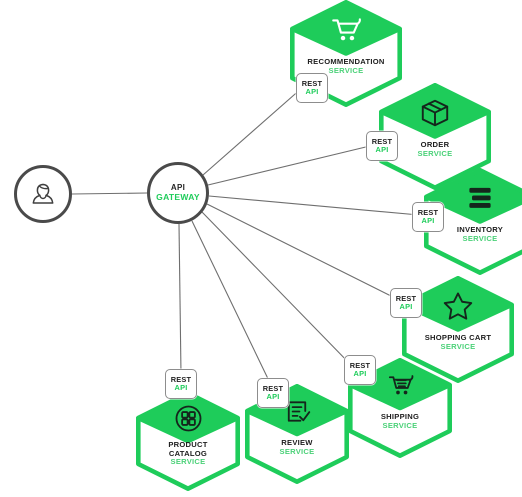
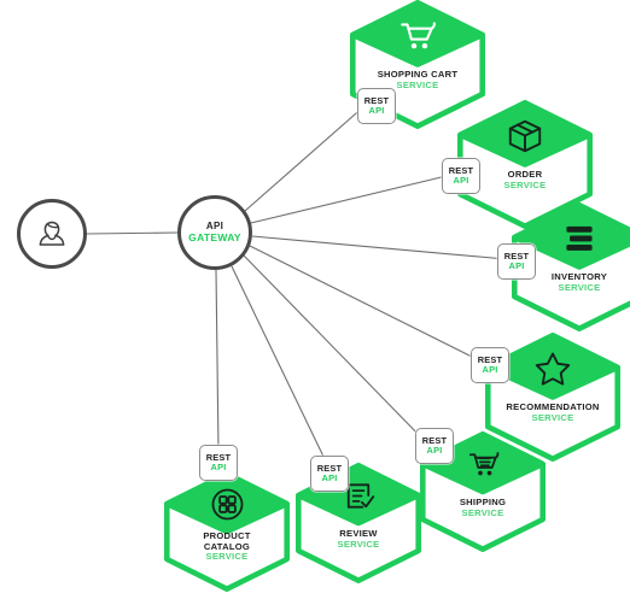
  API
  GATEWAY
- RECOMMENDATION
+ SHOPPING CART
  SERVICE
  ORDER
  SERVICE
  INVENTORY
  SERVICE
- SHOPPING CART
+ RECOMMENDATION
  SERVICE
  SHIPPING
  SERVICE
  REVIEW
  SERVICE
  PRODUCT
  CATALOG
  SERVICE
  REST
  API
  REST
  API
  REST
  API
  REST
  API
  REST
  API
  REST
  API
  REST
  API
